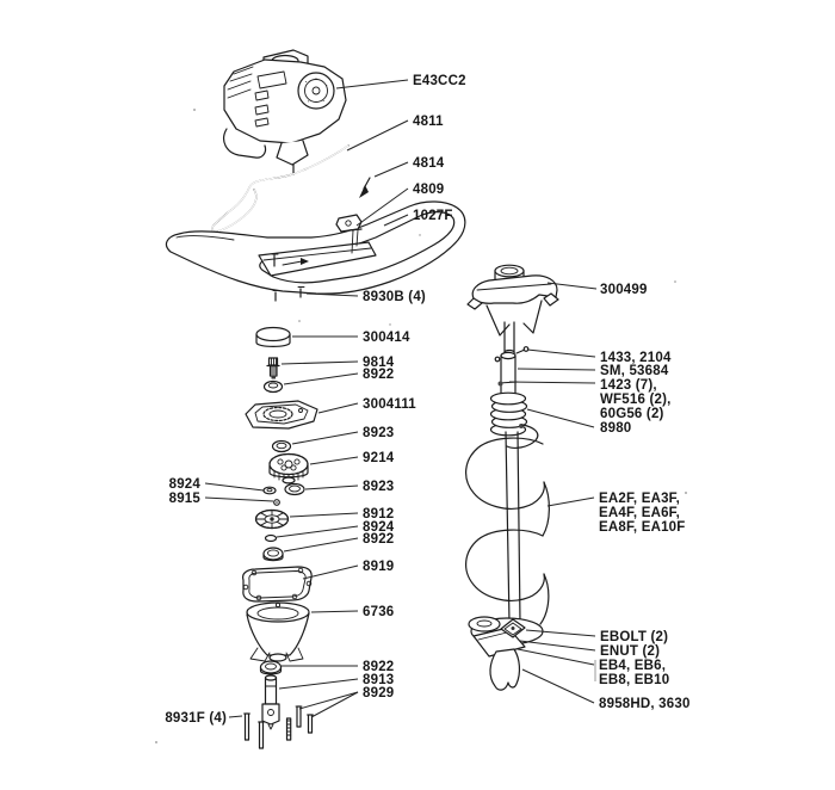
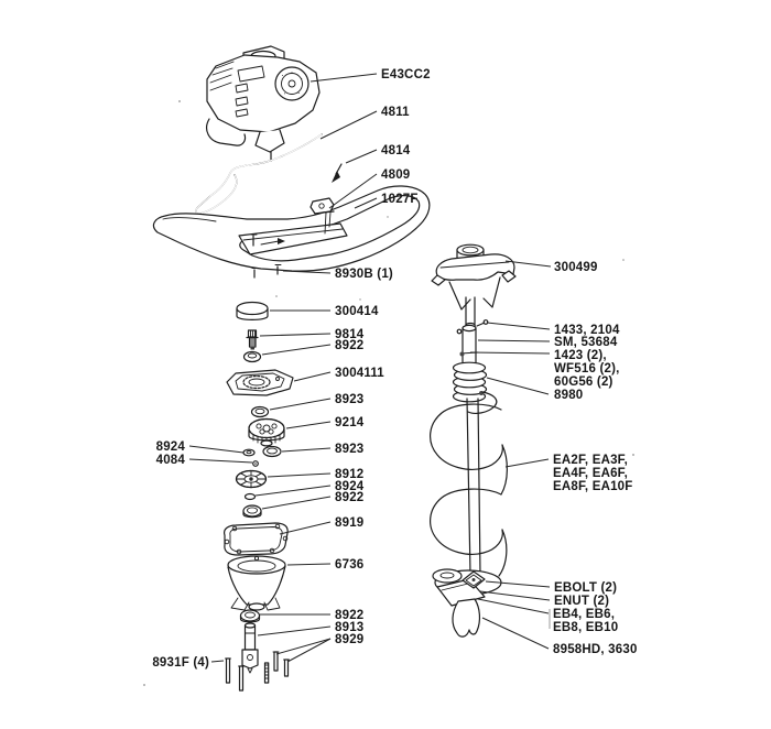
  E43CC2
  4811
  4814
  4809
  1027F
- 8930B (4)
+ 8930B (1)
  300414
  9814
  8922
  3004111
  8923
  9214
  8924
- 8915
+ 4084
  8923
  8912
  8924
  8922
  8919
  6736
  8922
  8913
  8929
  8931F (4)
  300499
  1433, 2104
  SM, 53684
- 1423 (7),
+ 1423 (2),
  WF516 (2),
  60G56 (2)
  8980
  EA2F, EA3F,
  EA4F, EA6F,
  EA8F, EA10F
  EBOLT (2)
  ENUT (2)
  EB4, EB6,
  EB8, EB10
  8958HD, 3630
